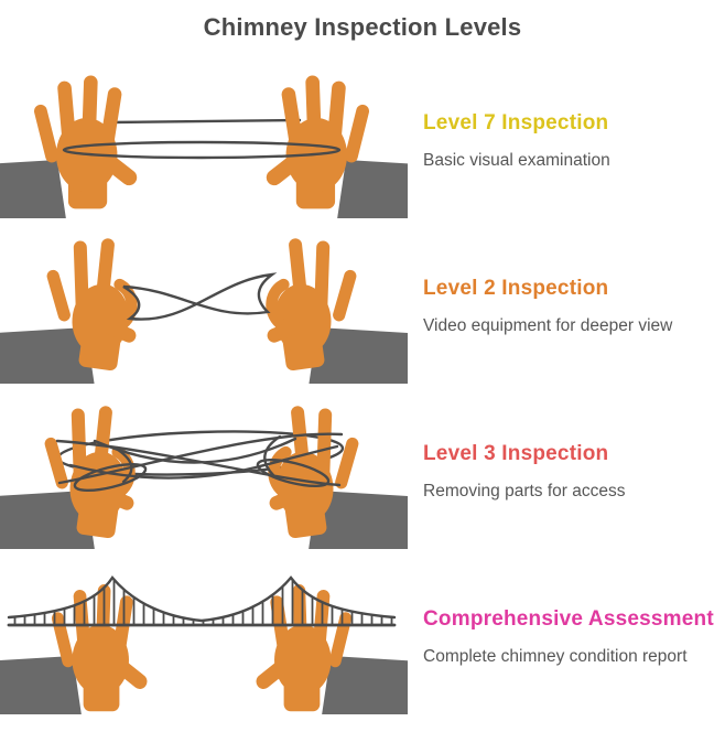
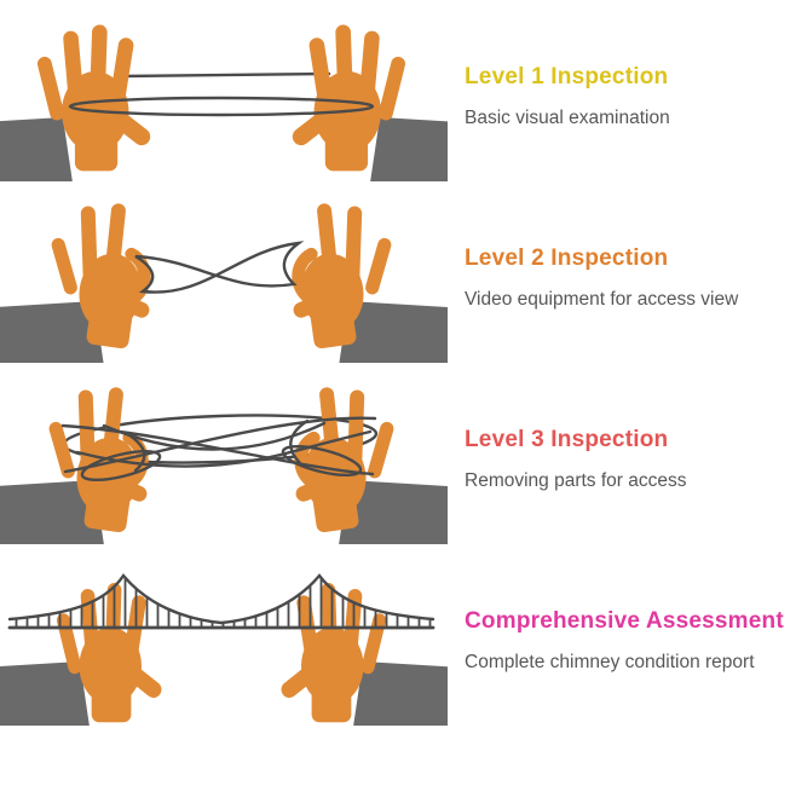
- Chimney Inspection Levels
- Level 7 Inspection
+ Level 1 Inspection
  Basic visual examination
  Level 2 Inspection
- Video equipment for deeper view
+ Video equipment for access view
  Level 3 Inspection
  Removing parts for access
  Comprehensive Assessment
  Complete chimney condition report
